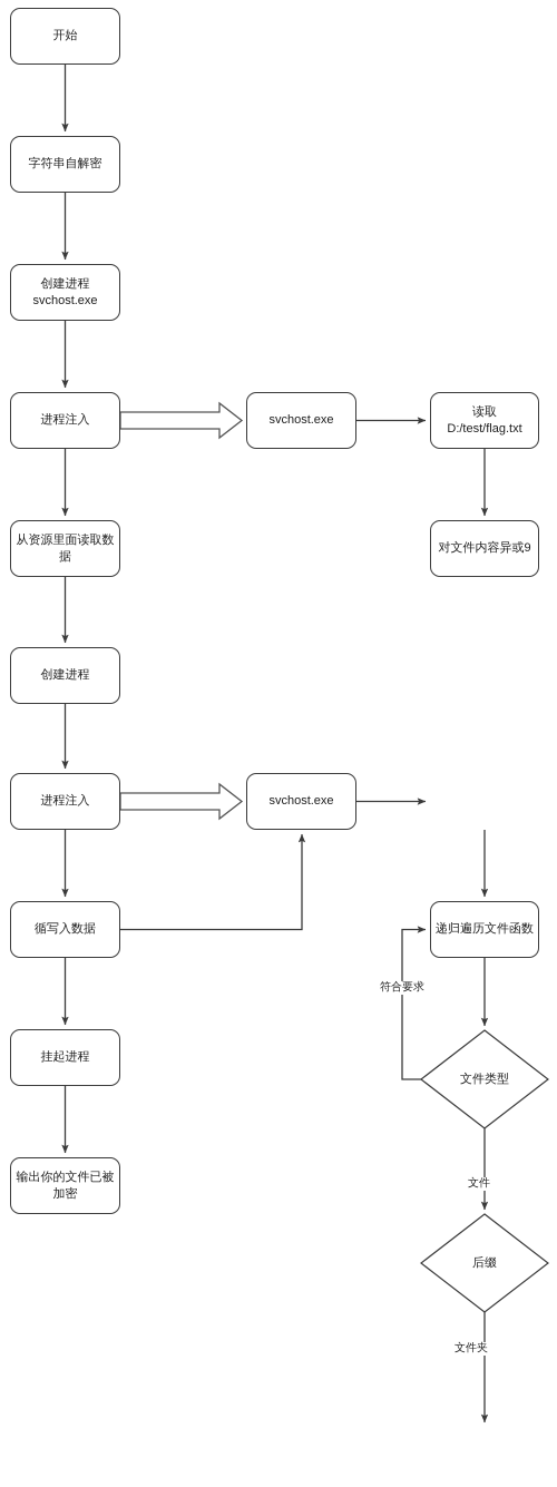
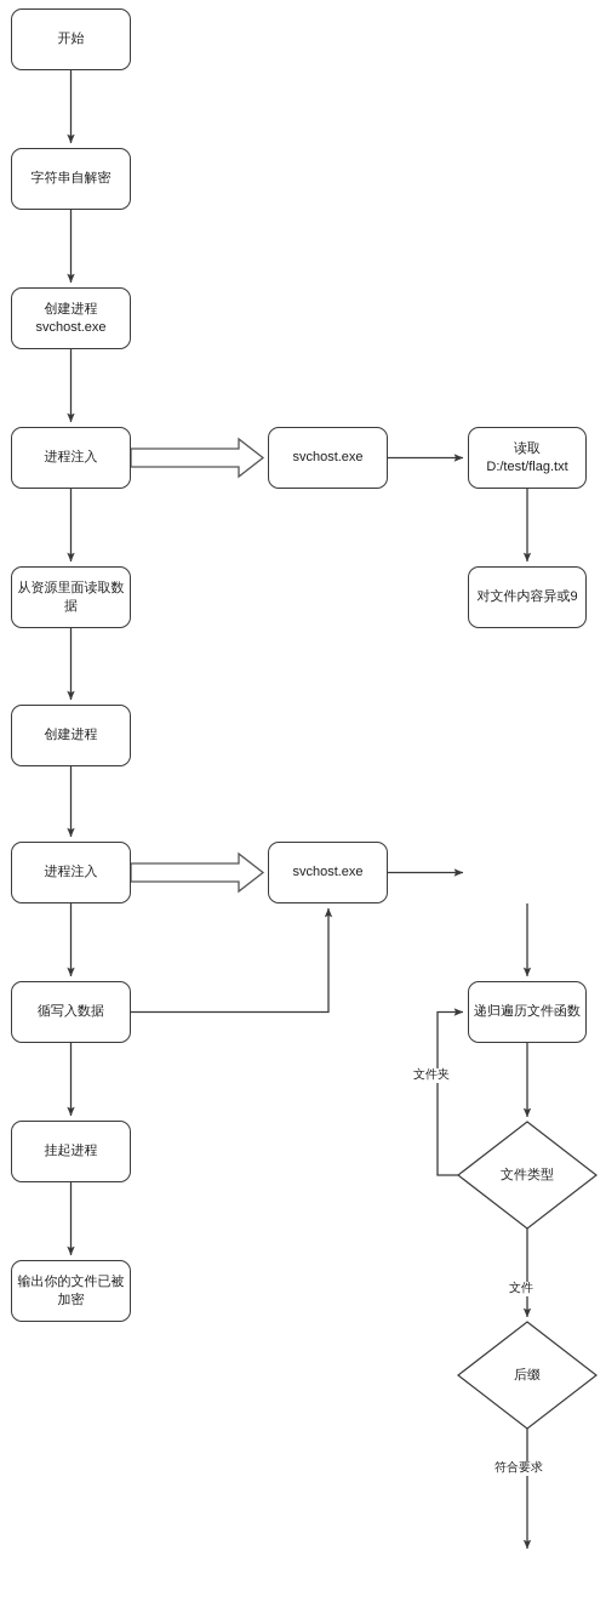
  开始
  字符串自解密
  创建进程svchost.exe
  进程注入
  svchost.exe
  读取D:/test/flag.txt
  对文件内容异或9
  从资源里面读取数据
  创建进程
  进程注入
  svchost.exe
  递归遍历文件函数
  循写入数据
  挂起进程
  输出你的文件已被加密
  文件类型
  后缀
- 符合要求
+ 文件夹
  文件
- 文件夹
+ 符合要求
